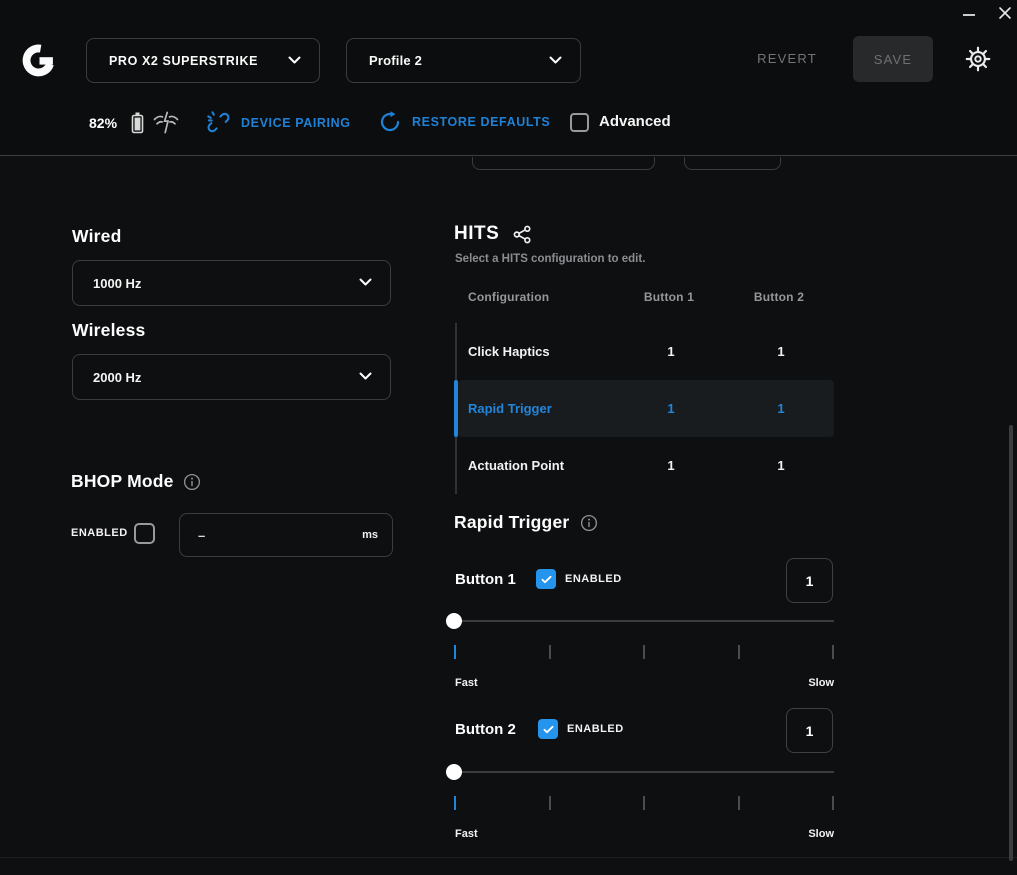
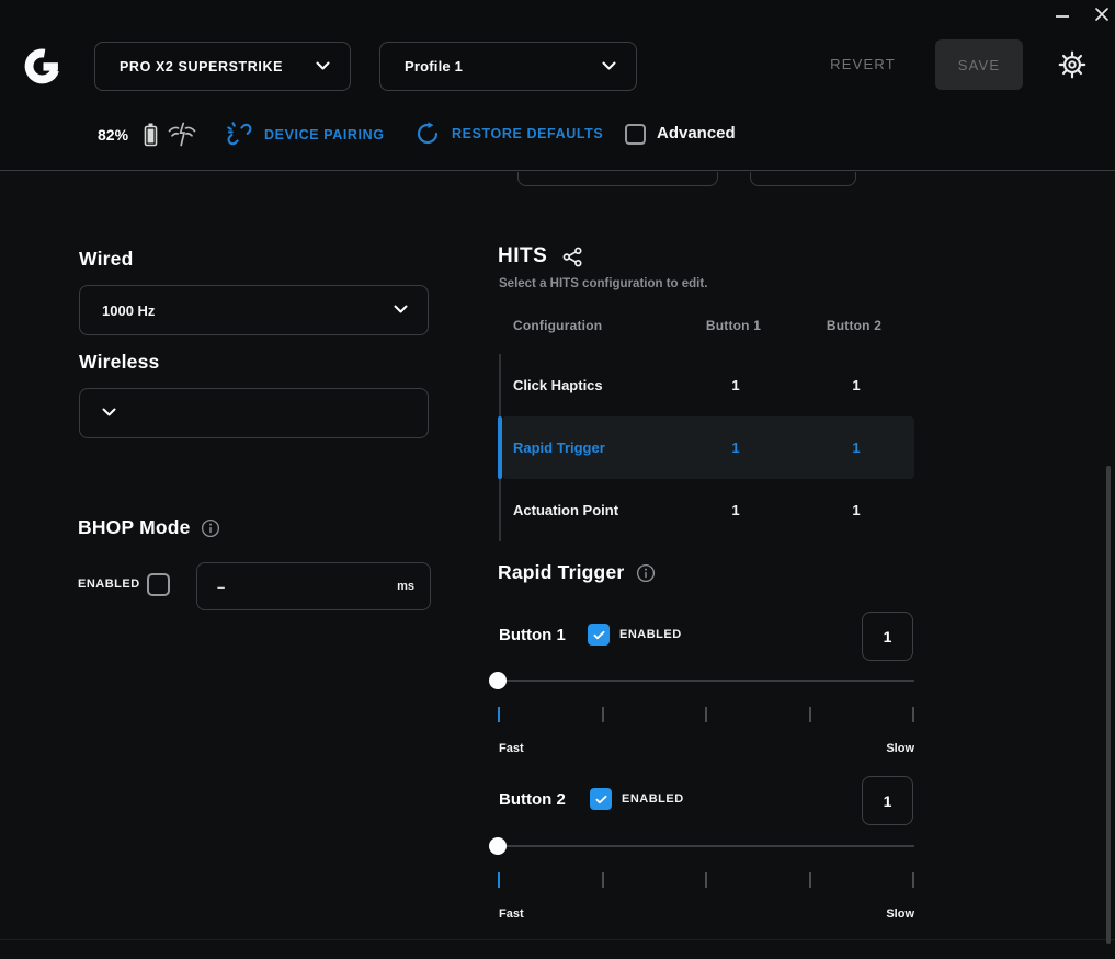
  PRO X2 SUPERSTRIKE
- Profile 2
+ Profile 1
  REVERT
  SAVE
  82%
  DEVICE PAIRING
  RESTORE DEFAULTS
  Advanced
  Wired
  1000 Hz
  Wireless
- 2000 Hz
  BHOP Mode
  ENABLED
  –
  ms
  HITS
  Select a HITS configuration to edit.
  Configuration
  Button 1
  Button 2
  Click Haptics
  1
  1
  Rapid Trigger
  1
  1
  Actuation Point
  1
  1
  Rapid Trigger
  Button 1
  ENABLED
  1
  Fast
  Slow
  Button 2
  ENABLED
  1
  Fast
  Slow
